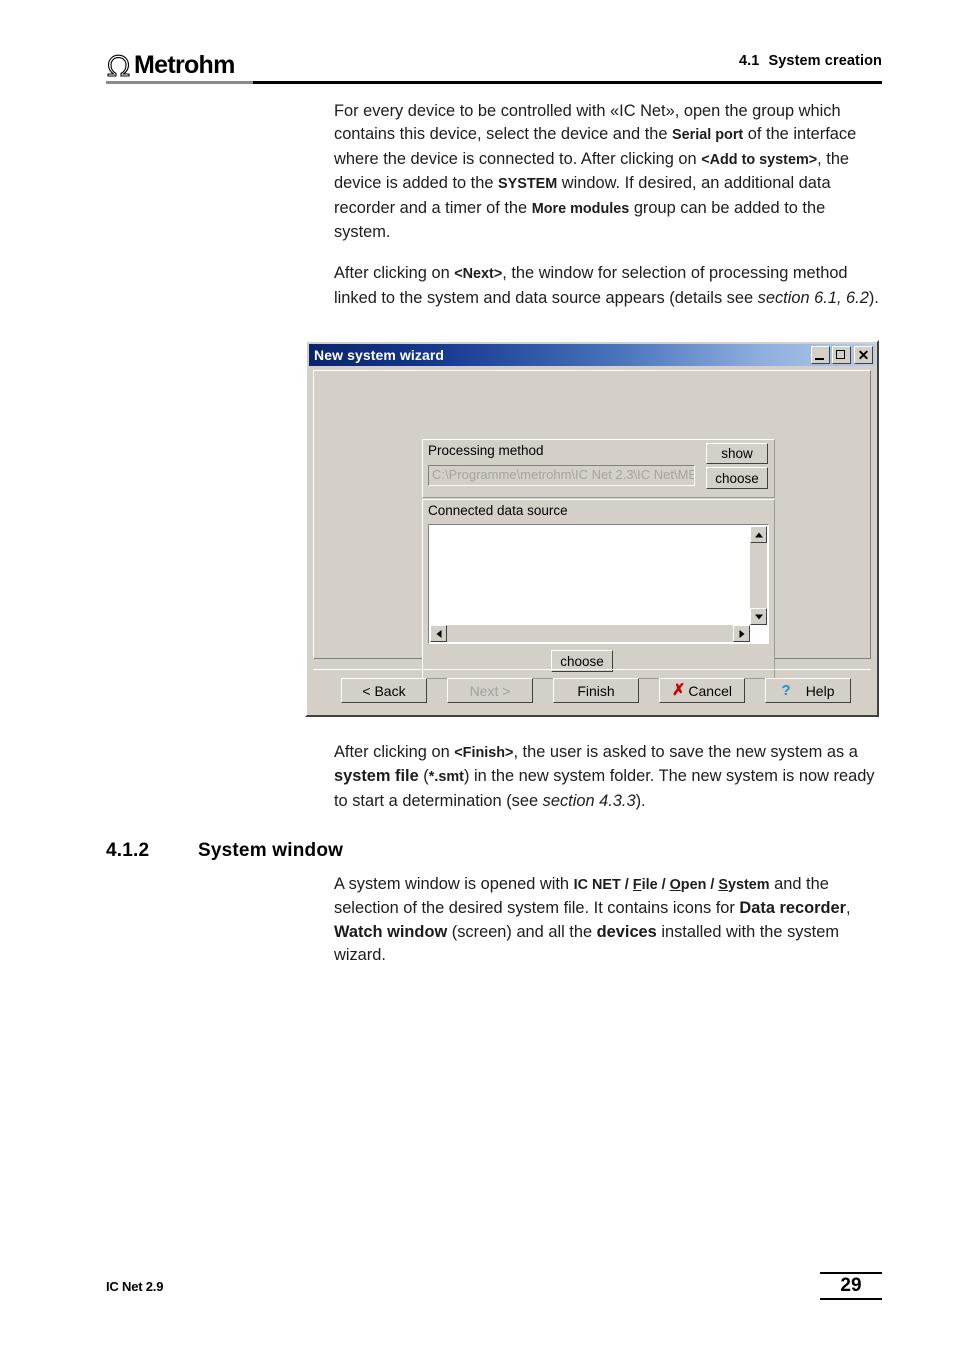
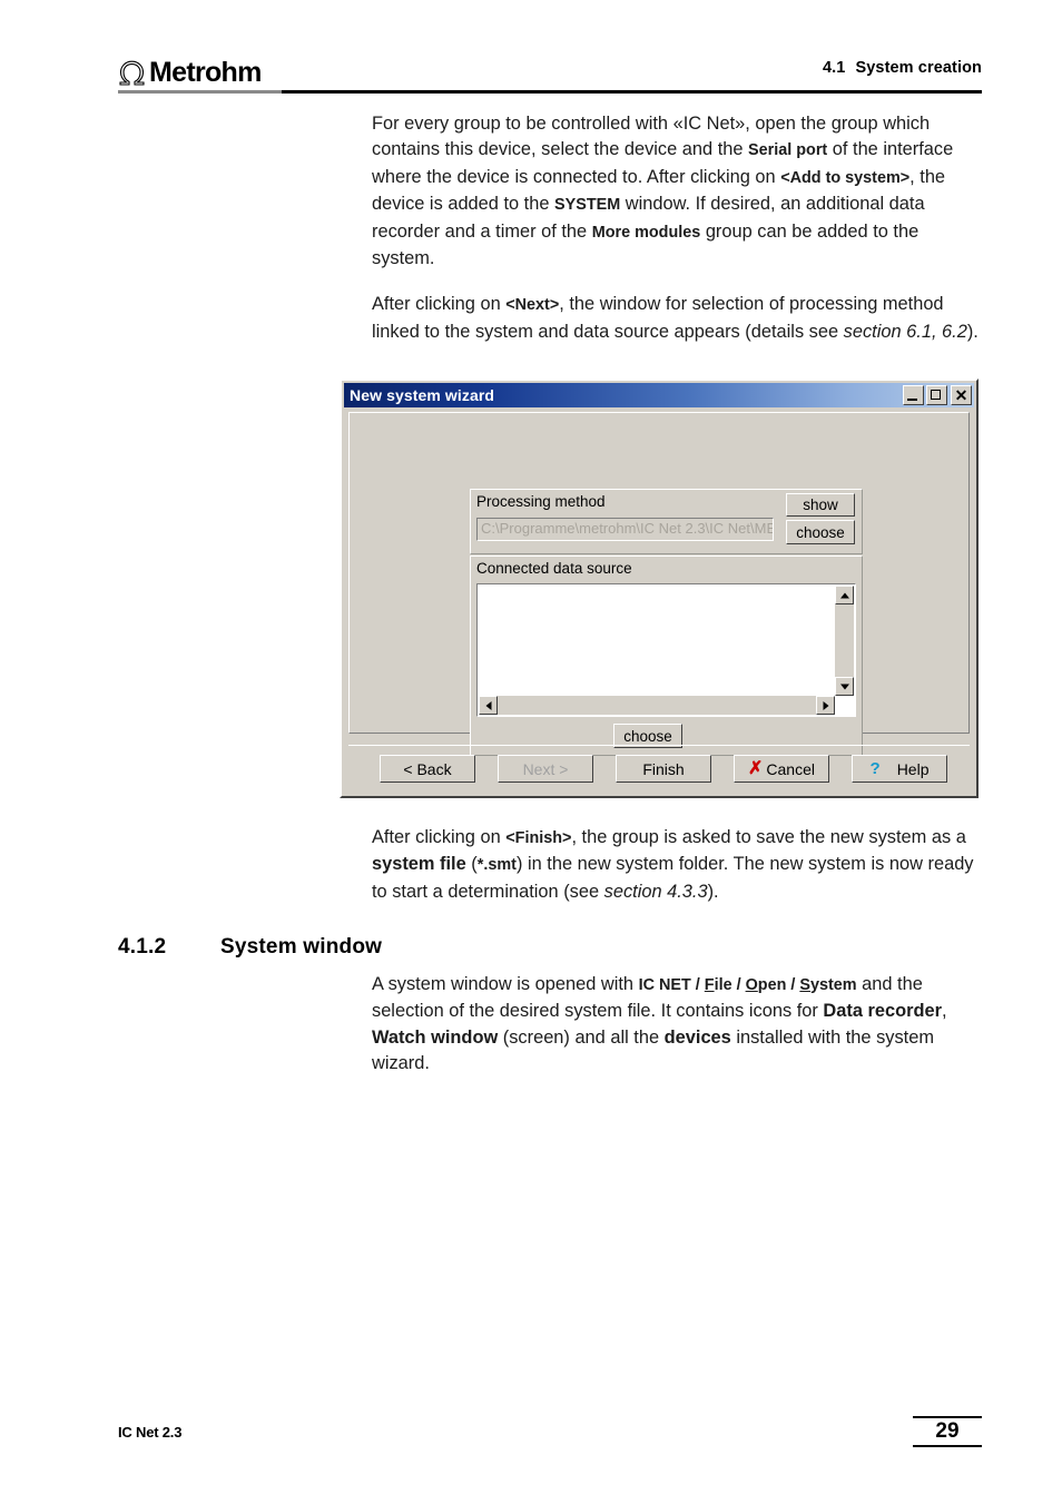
  Metrohm
  4.1 System creation
- For every device to be controlled with «IC Net», open the group which contains this device, select the device and the Serial port of the interface where the device is connected to. After clicking on <Add to system>, the device is added to the SYSTEM window. If desired, an additional data recorder and a timer of the More modules group can be added to the system.
+ For every group to be controlled with «IC Net», open the group which contains this device, select the device and the Serial port of the interface where the device is connected to. After clicking on <Add to system>, the device is added to the SYSTEM window. If desired, an additional data recorder and a timer of the More modules group can be added to the system.
  After clicking on <Next>, the window for selection of processing method linked to the system and data source appears (details see section 6.1, 6.2).
  New system wizard
  ✕
  Processing method
  C:\Programme\metrohm\IC Net 2.3\IC Net\ME
  show
  choose
  Connected data source
  choose
  < Back
  Next >
  Finish
  ✗
  Cancel
  ?
  Help
- After clicking on <Finish>, the user is asked to save the new system as a system file (*.smt) in the new system folder. The new system is now ready to start a determination (see section 4.3.3).
+ After clicking on <Finish>, the group is asked to save the new system as a system file (*.smt) in the new system folder. The new system is now ready to start a determination (see section 4.3.3).
  4.1.2 System window
  A system window is opened with IC NET / File / Open / System and the selection of the desired system file. It contains icons for Data recorder, Watch window (screen) and all the devices installed with the system wizard.
- IC Net 2.9
+ IC Net 2.3
  29
